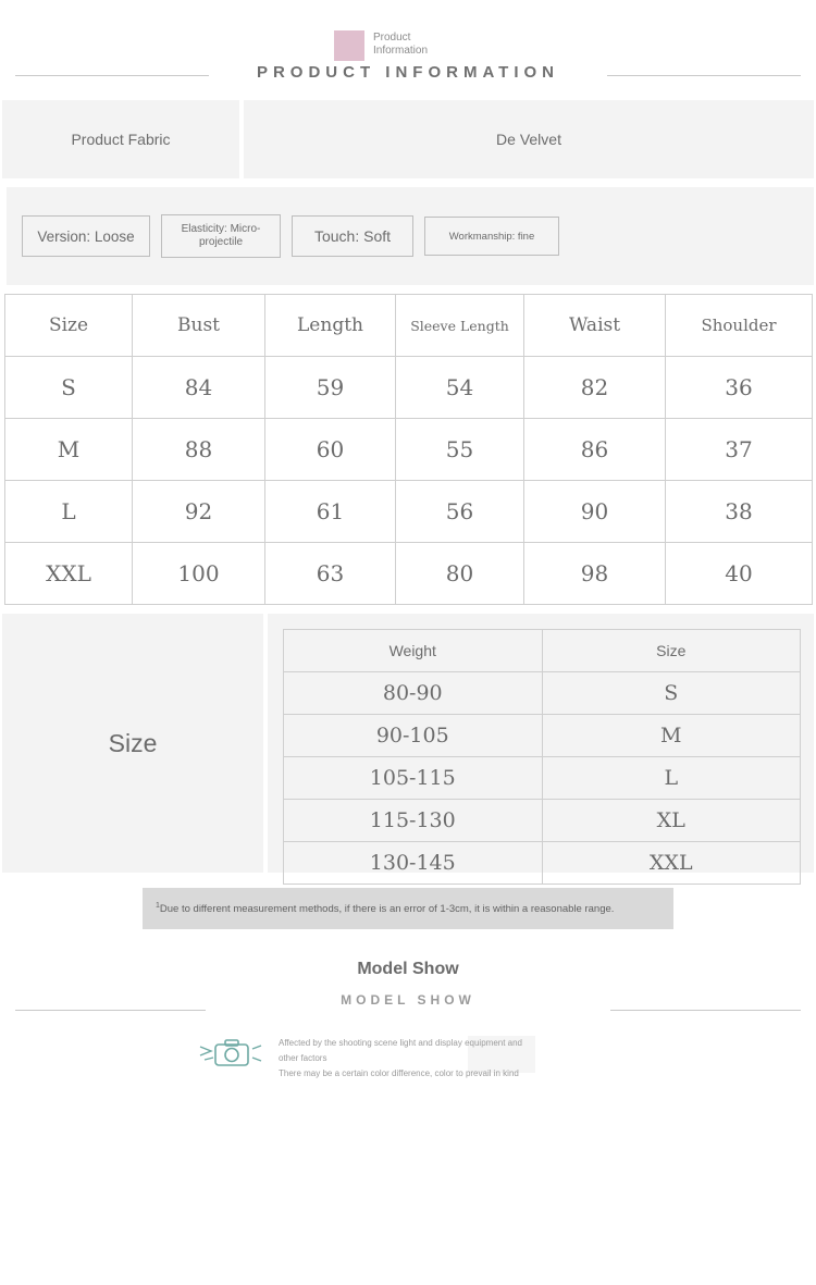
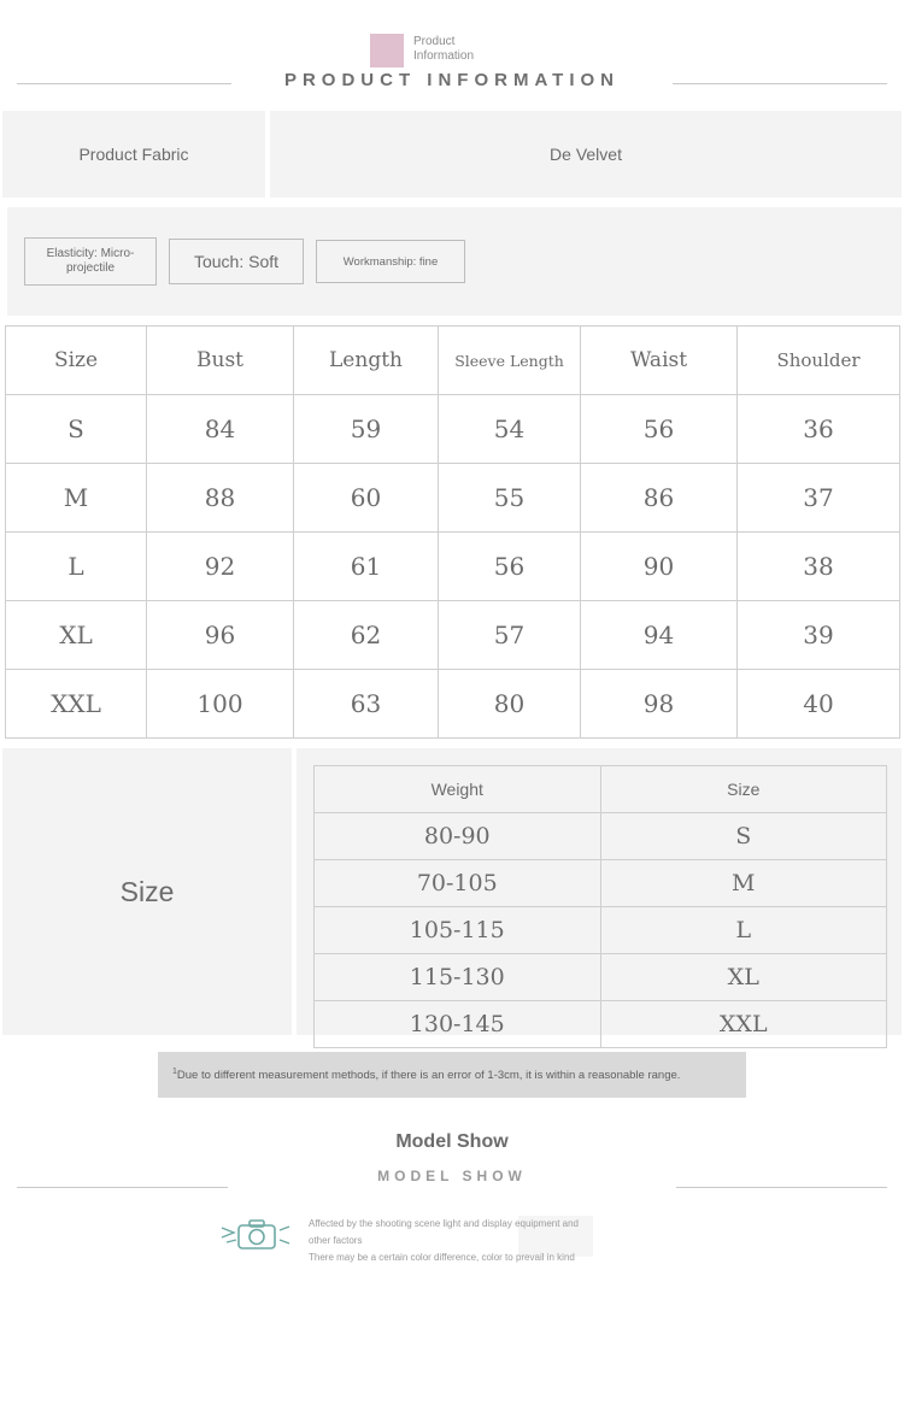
  Product Information
  PRODUCT INFORMATION
  Product Fabric
  De Velvet
- Version: Loose
  Elasticity: Micro-projectile
  Touch: Soft
  Workmanship: fine
  Size	Bust	Length	Sleeve Length	Waist	Shoulder
- S	84	59	54	82	36
+ S	84	59	54	56	36
  M	88	60	55	86	37
  L	92	61	56	90	38
+ XL	96	62	57	94	39
  XXL	100	63	80	98	40
  Size
  Weight	Size
  80-90	S
- 90-105	M
+ 70-105	M
  105-115	L
  115-130	XL
  130-145	XXL
  Due to different measurement methods, if there is an error of 1-3cm, it is within a reasonable range.
  Model Show
  MODEL SHOW
  Affected by the shooting scene light and display equipment and other factors
  There may be a certain color difference, color to prevail in kind
